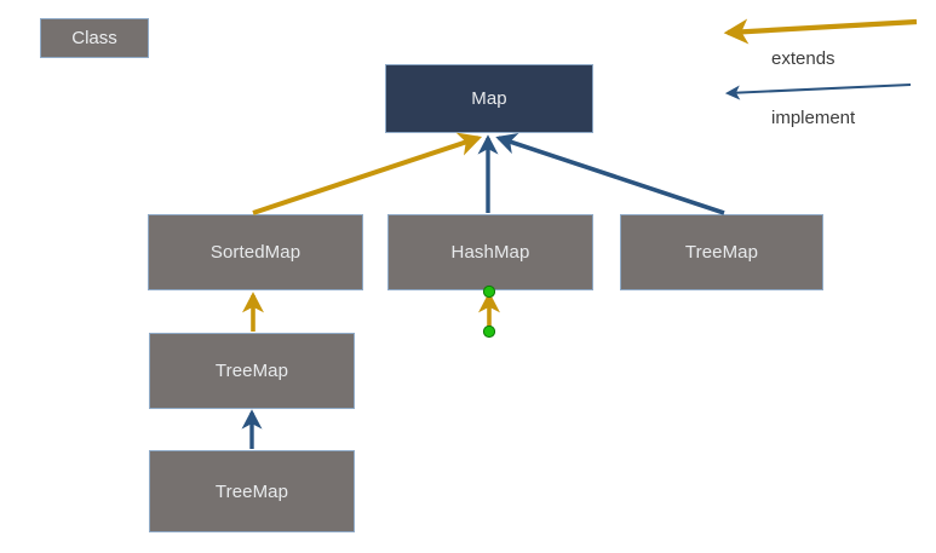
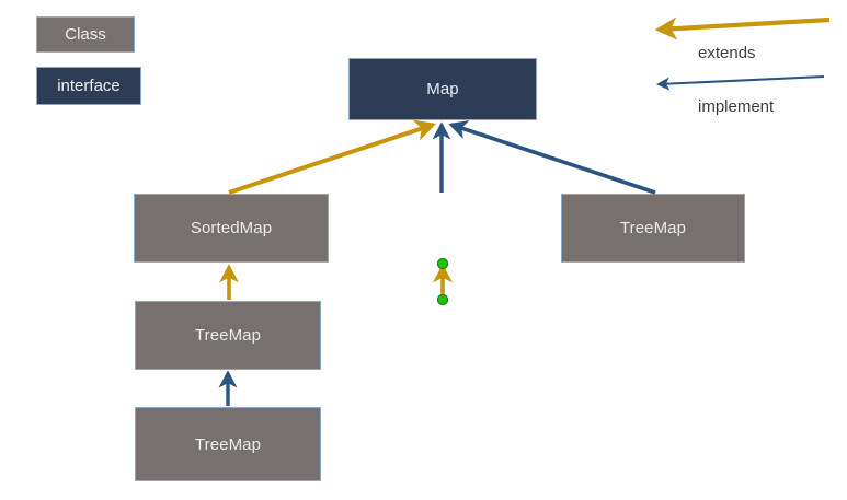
  Class
+ interface
  extends
  implement
  Map
  SortedMap
- HashMap
  TreeMap
  TreeMap
  TreeMap
